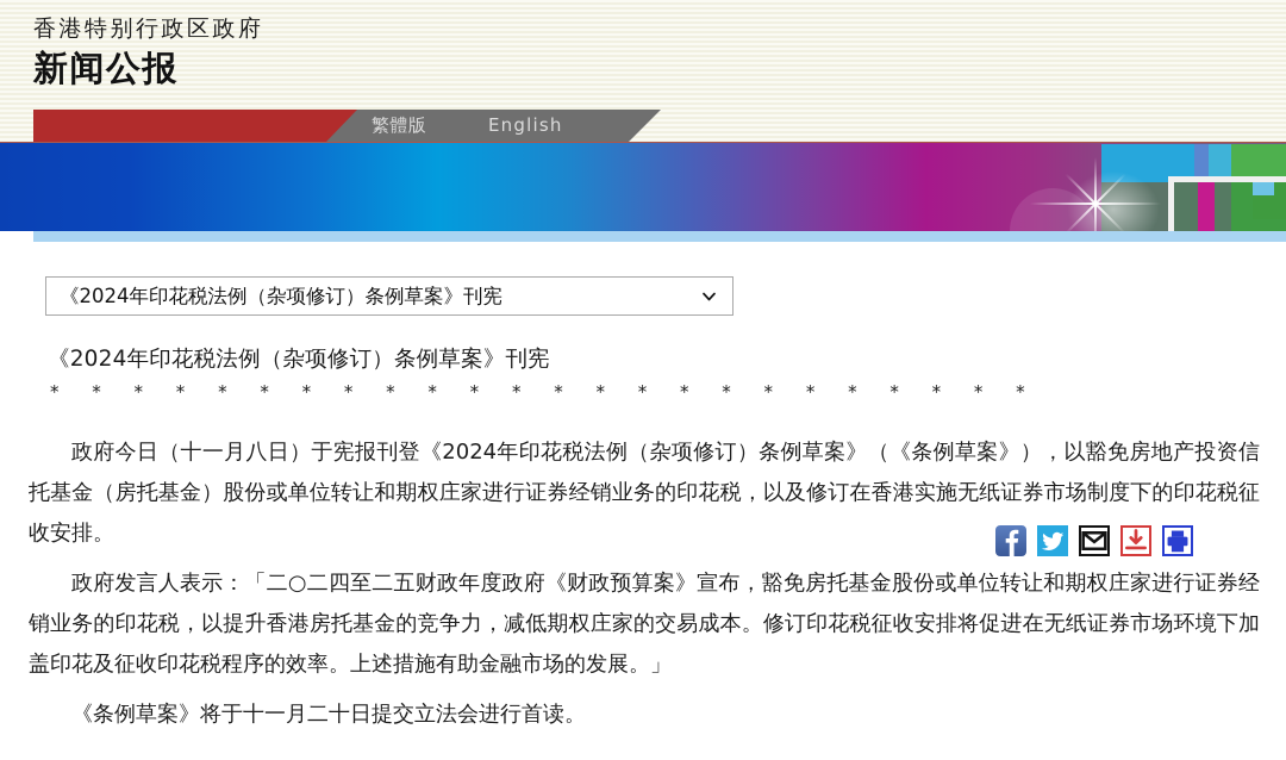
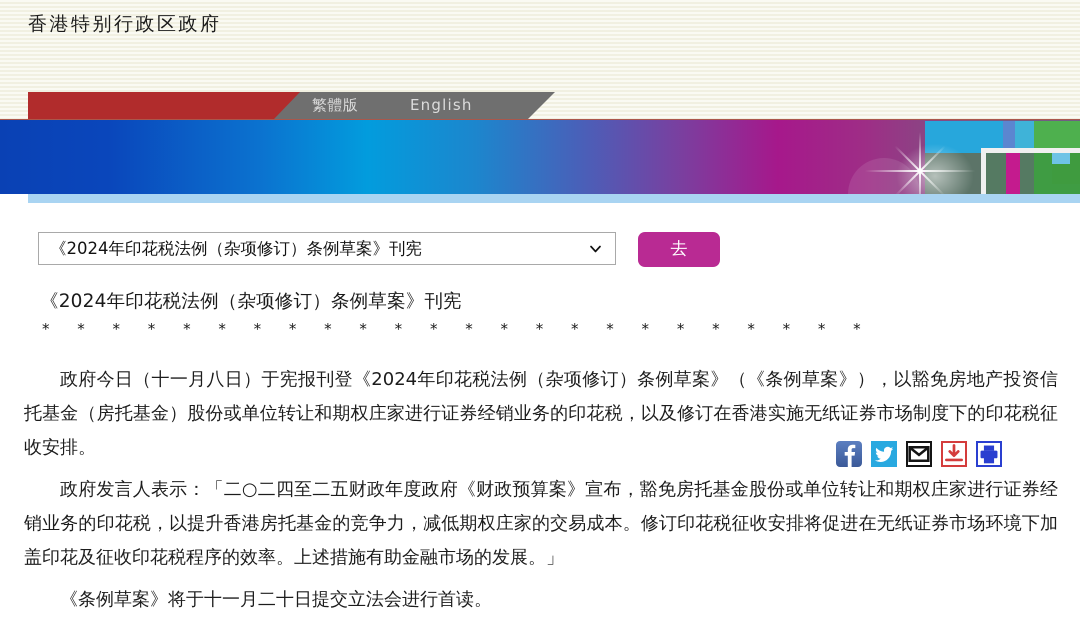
  香港特别行政区政府
- 新闻公报
  繁體版
  English
  《2024年印花税法例（杂项修订）条例草案》刊宪
+ 去
  《2024年印花税法例（杂项修订）条例草案》刊宪
  * * * * * * * * * * * * * * * * * * * * * * * *
  政府今日（十一月八日）于宪报刊登《2024年印花税法例（杂项修订）条例草案》（《条例草案》），以豁免房地产投资信托基金（房托基金）股份或单位转让和期权庄家进行证券经销业务的印花税，以及修订在香港实施无纸证券市场制度下的印花税征收安排。
  政府发言人表示：「二○二四至二五财政年度政府《财政预算案》宣布，豁免房托基金股份或单位转让和期权庄家进行证券经销业务的印花税，以提升香港房托基金的竞争力，减低期权庄家的交易成本。修订印花税征收安排将促进在无纸证券市场环境下加盖印花及征收印花税程序的效率。上述措施有助金融市场的发展。」
  《条例草案》将于十一月二十日提交立法会进行首读。
